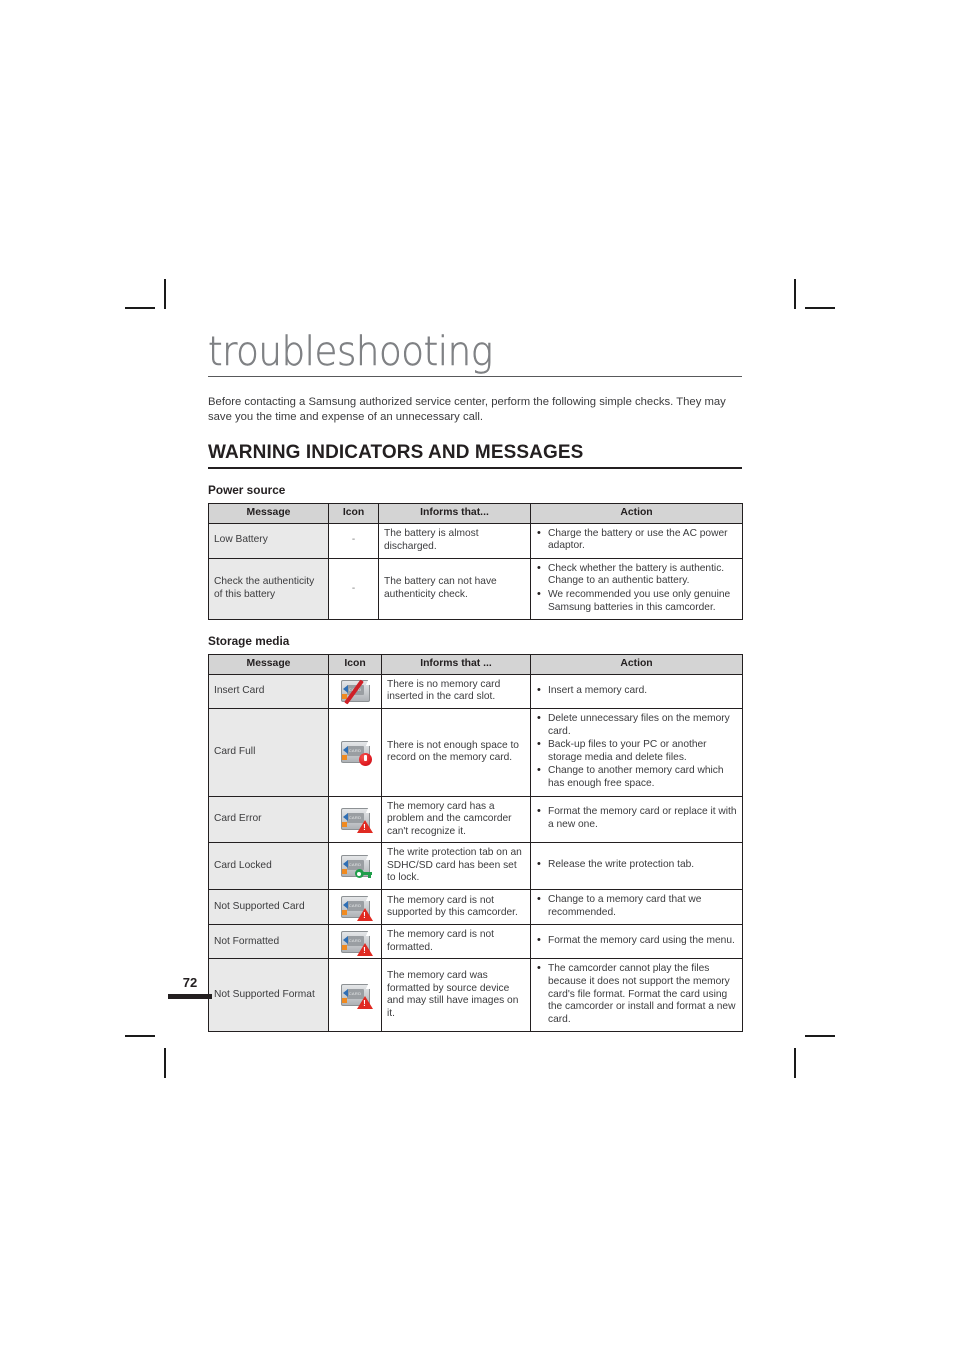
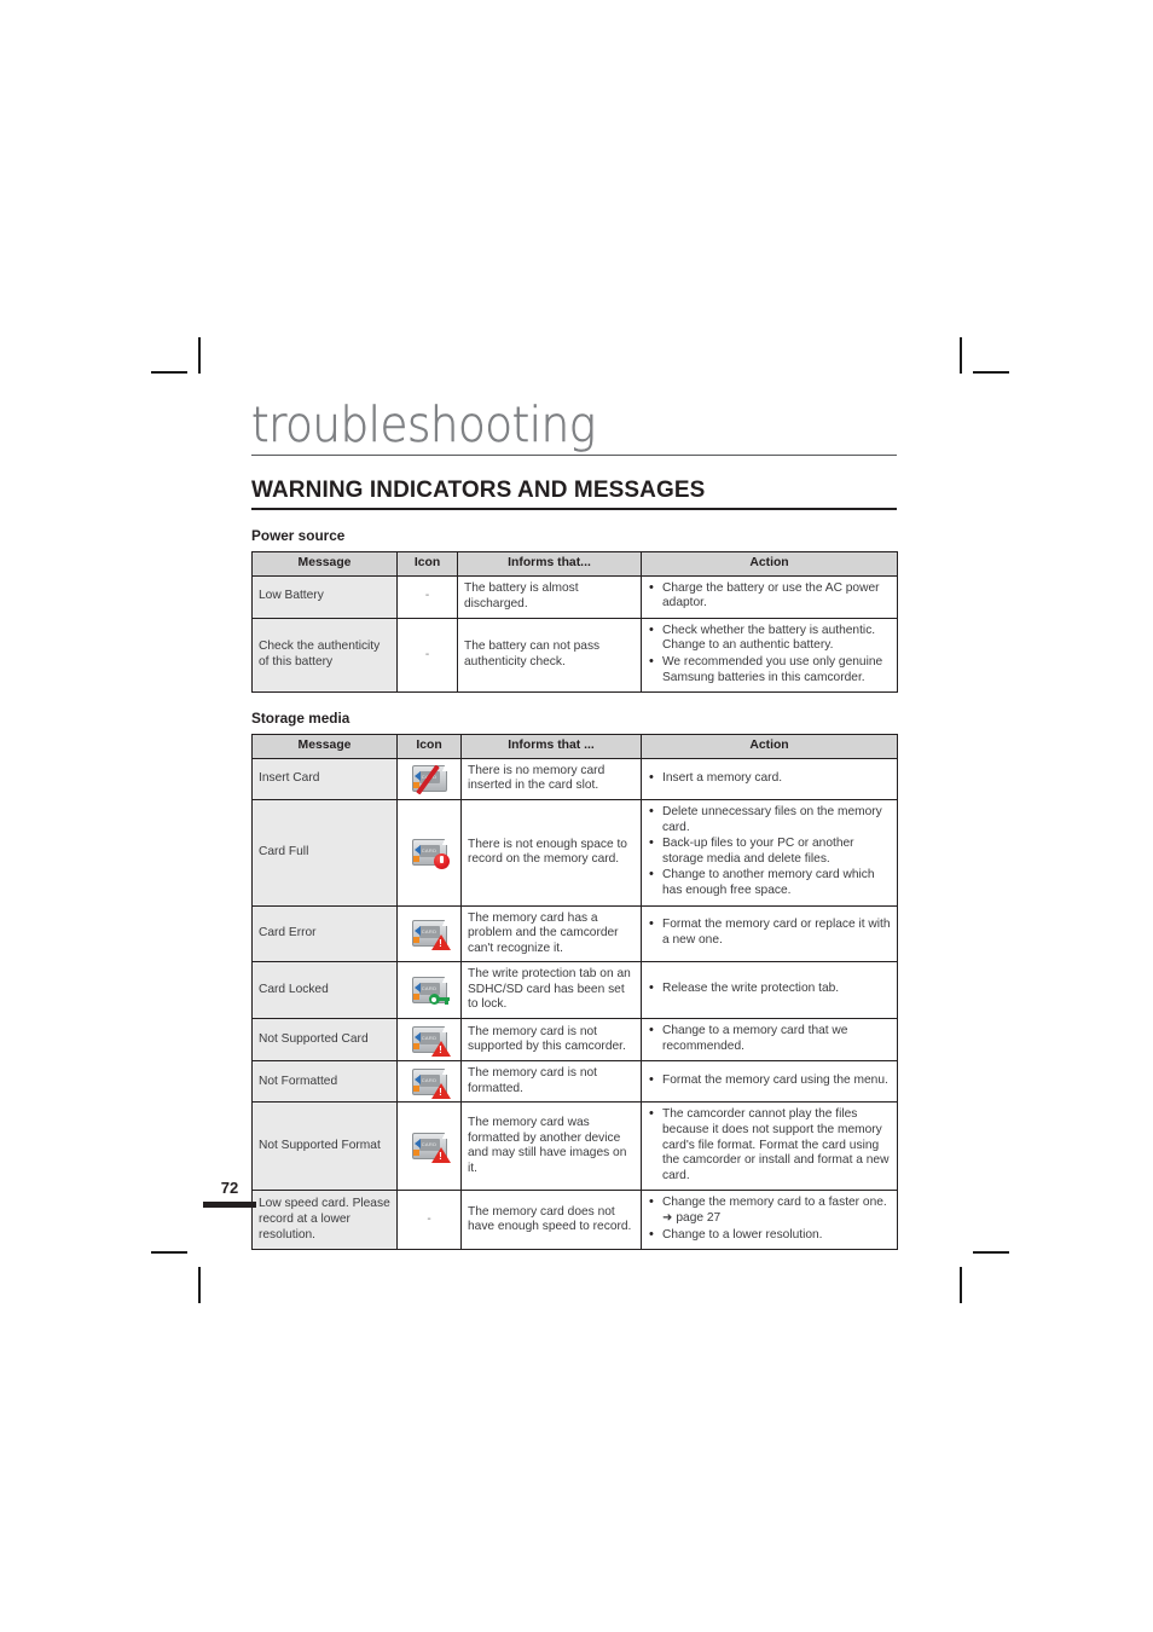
  troubleshooting
- Before contacting a Samsung authorized service center, perform the following simple checks. They may save you the time and expense of an unnecessary call.
  WARNING INDICATORS AND MESSAGES
  Power source
  Message	Icon	Informs that...	Action
  Low Battery	-	The battery is almost discharged.	Charge the battery or use the AC power adaptor.
- Check the authenticity of this battery	-	The battery can not have authenticity check.	Check whether the battery is authentic. Change to an authentic battery. We recommended you use only genuine Samsung batteries in this camcorder.
+ Check the authenticity of this battery	-	The battery can not pass authenticity check.	Check whether the battery is authentic. Change to an authentic battery. We recommended you use only genuine Samsung batteries in this camcorder.
  Storage media
  Message	Icon	Informs that ...	Action
  Insert Card		There is no memory card inserted in the card slot.	Insert a memory card.
  Card Full		There is not enough space to record on the memory card.	Delete unnecessary files on the memory card. Back-up files to your PC or another storage media and delete files. Change to another memory card which has enough free space.
  Card Error		The memory card has a problem and the camcorder can't recognize it.	Format the memory card or replace it with a new one.
  Card Locked		The write protection tab on an SDHC/SD card has been set to lock.	Release the write protection tab.
  Not Supported Card		The memory card is not supported by this camcorder.	Change to a memory card that we recommended.
  Not Formatted		The memory card is not formatted.	Format the memory card using the menu.
- Not Supported Format		The memory card was formatted by source device and may still have images on it.	The camcorder cannot play the files because it does not support the memory card's file format. Format the card using the camcorder or install and format a new card.
+ Not Supported Format		The memory card was formatted by another device and may still have images on it.	The camcorder cannot play the files because it does not support the memory card's file format. Format the card using the camcorder or install and format a new card.
+ Low speed card. Please record at a lower resolution.	-	The memory card does not have enough speed to record.	Change the memory card to a faster one. ➜ page 27 Change to a lower resolution.
  72
